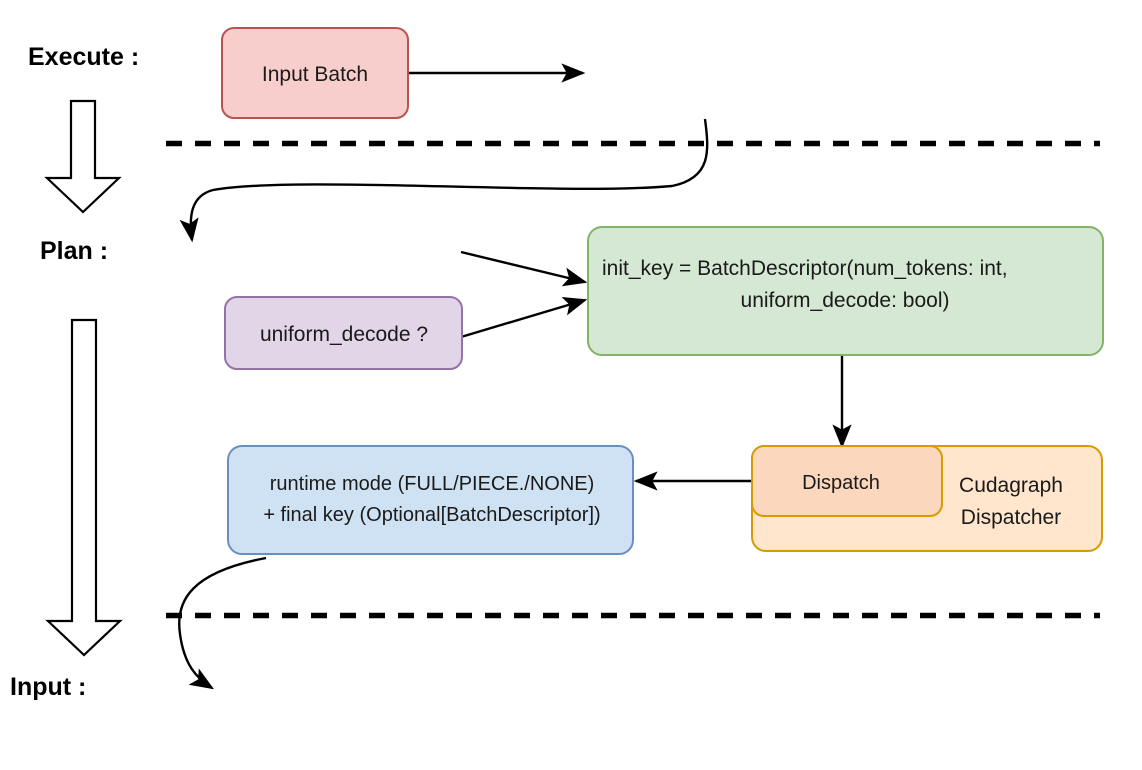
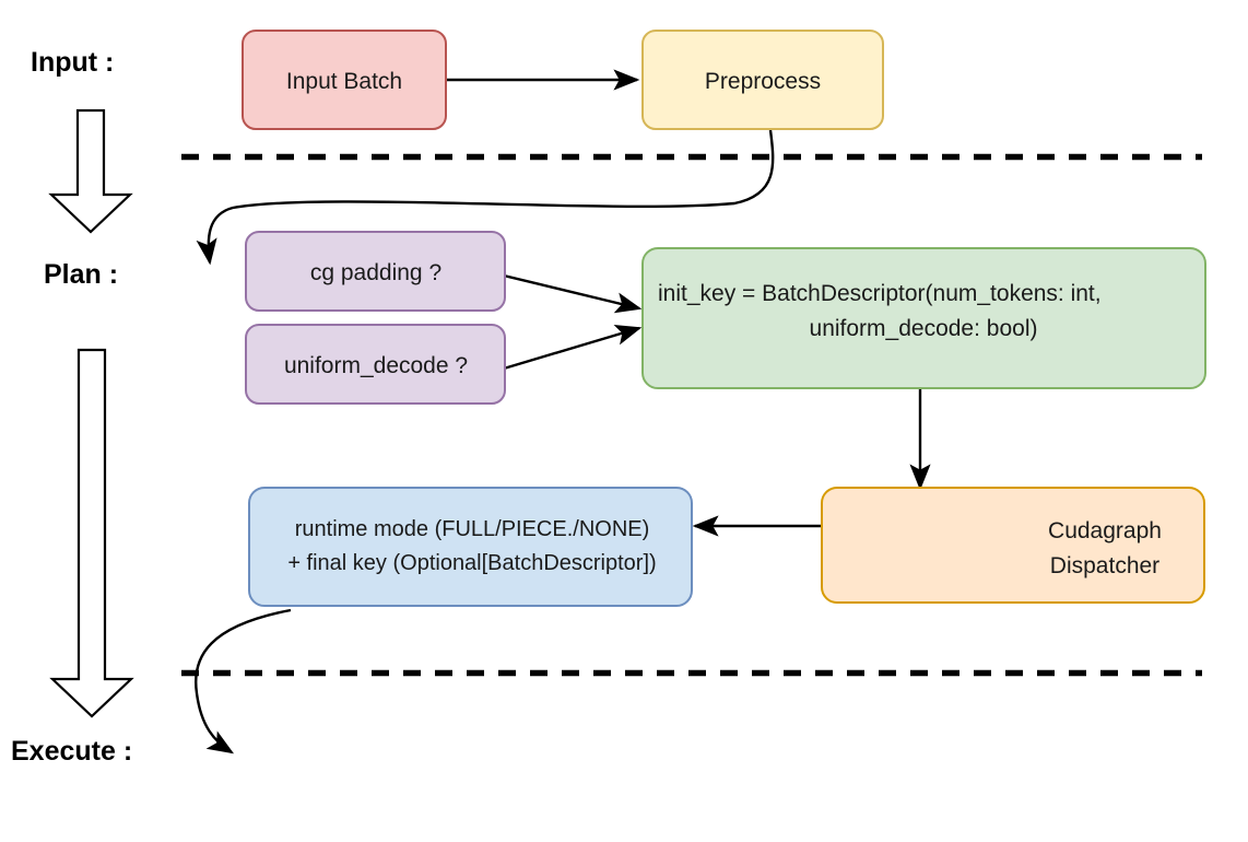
- Execute :
+ Input :
  Plan :
- Input :
+ Execute :
  Input Batch
+ Preprocess
+ cg padding ?
  uniform_decode ?
  init_key = BatchDescriptor(num_tokens: int,
  uniform_decode: bool)
  Cudagraph
  Dispatcher
- Dispatch
  runtime mode (FULL/PIECE./NONE)
  + final key (Optional[BatchDescriptor])
